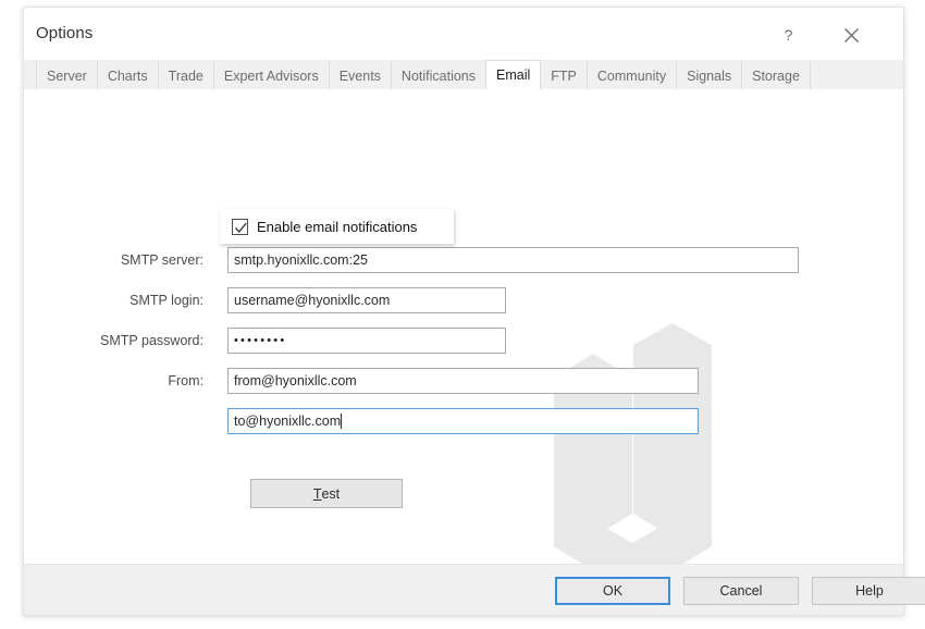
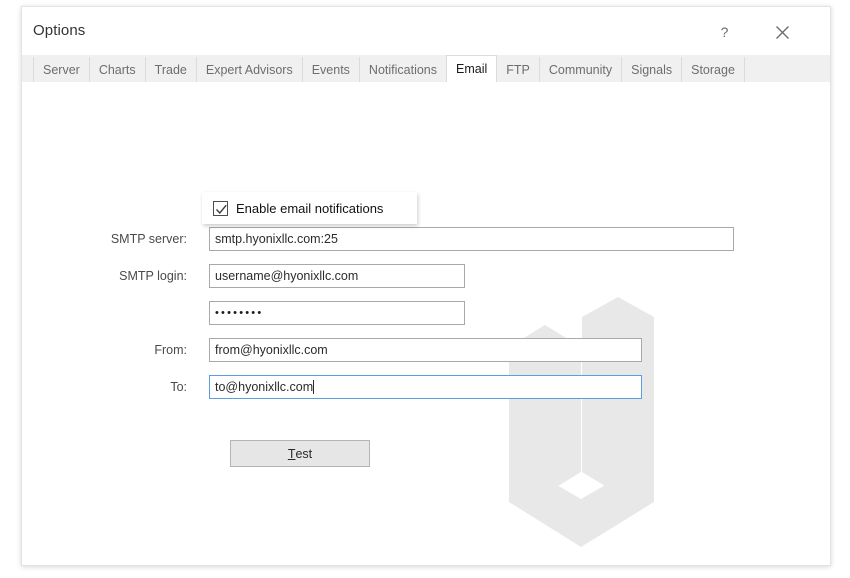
  Options
  ?
  Server
  Charts
  Trade
  Expert Advisors
  Events
  Notifications
  Email
  FTP
  Community
  Signals
  Storage
  Enable email notifications
  SMTP server:
  smtp.hyonixllc.com:25
  SMTP login:
  username@hyonixllc.com
- SMTP password:
  ••••••••
  From:
  from@hyonixllc.com
+ To:
  to@hyonixllc.com
  T
  est
- OK
- Cancel
- Help
